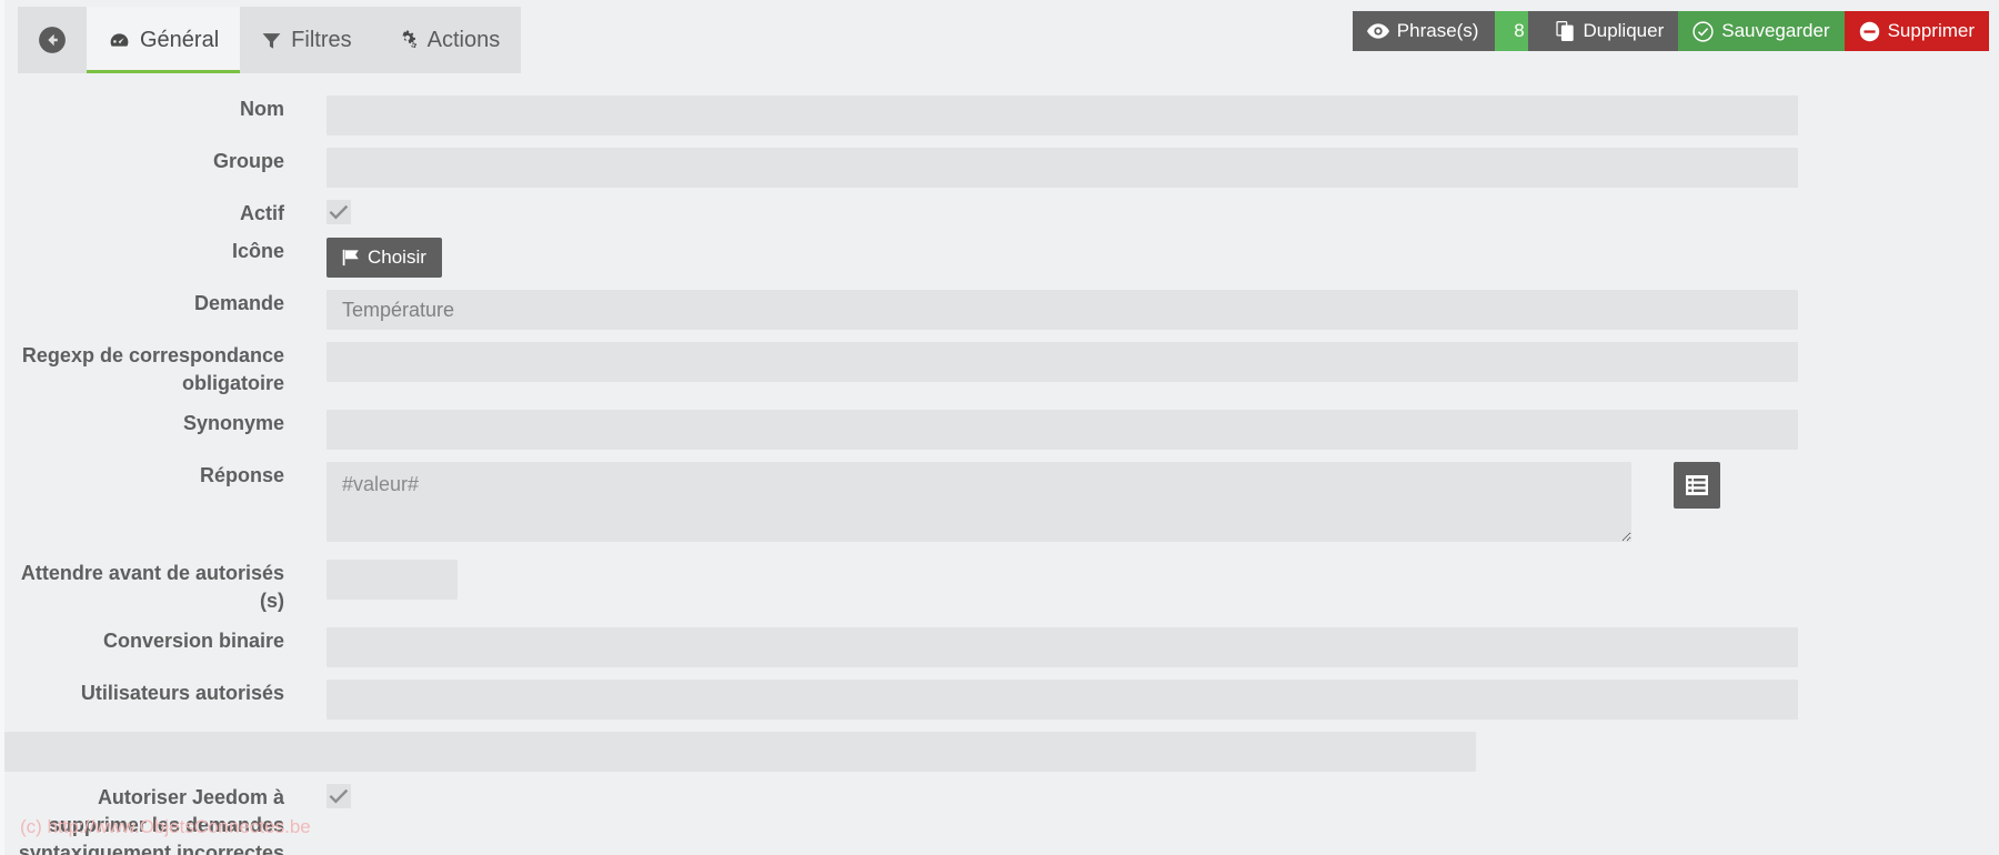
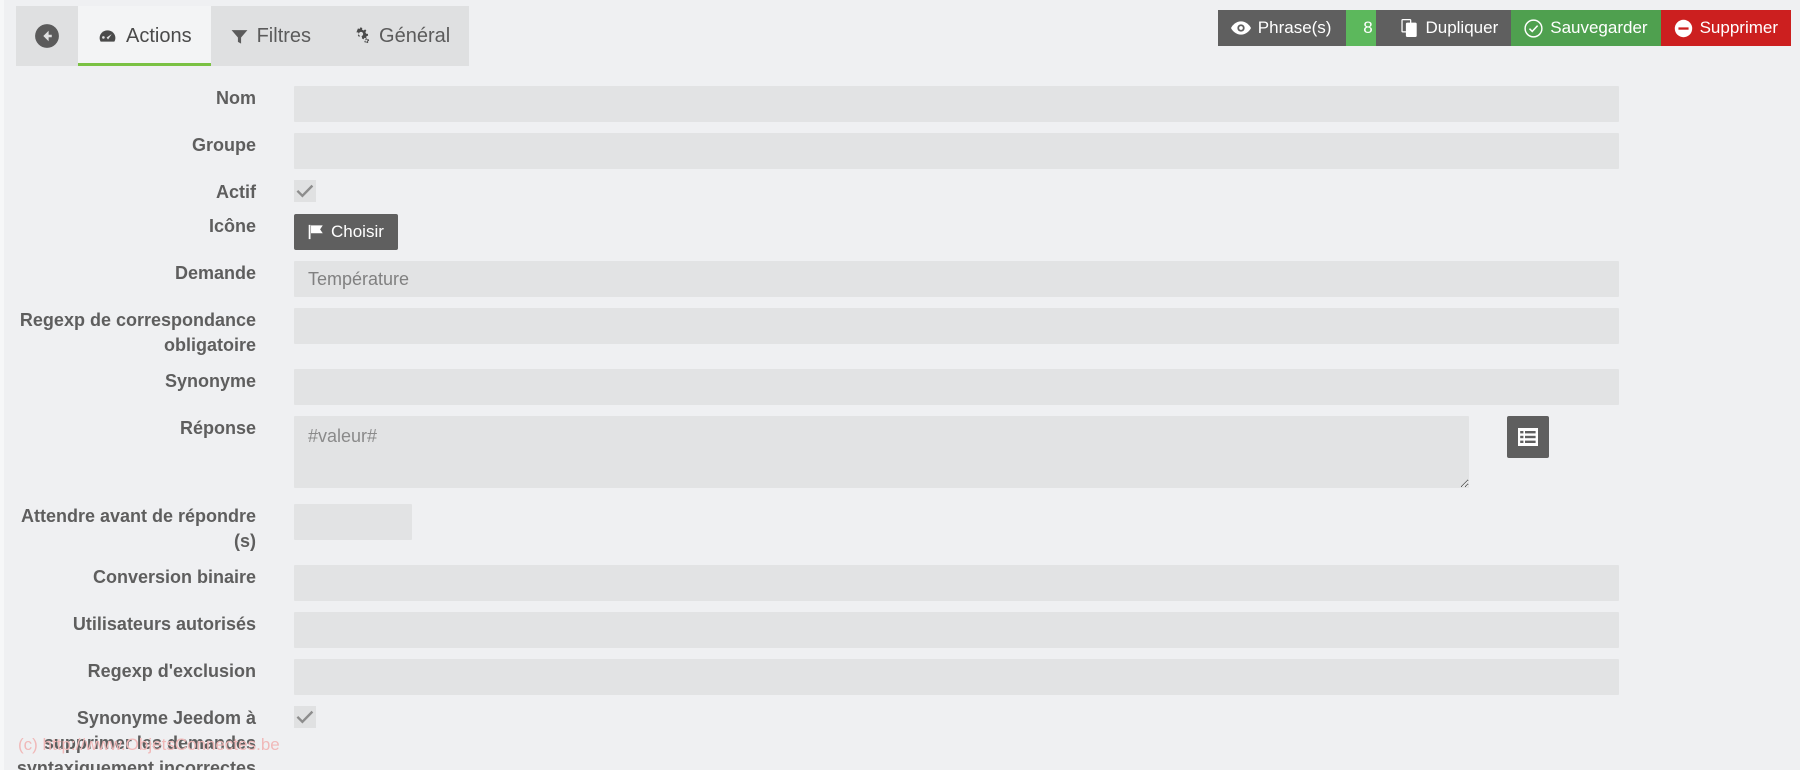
- Général
+ Actions
  Filtres
- Actions
+ Général
  Phrase(s)
  8
  Dupliquer
  Sauvegarder
  Supprimer
  Nom
  Groupe
  Actif
  Icône
  Choisir
  Demande
  Température
  Regexp de correspondance obligatoire
  Synonyme
  Réponse
  #valeur#
- Attendre avant de autorisés (s)
+ Attendre avant de répondre (s)
  Conversion binaire
  Utilisateurs autorisés
+ Regexp d'exclusion
- Autoriser Jeedom à supprimer les demandes syntaxiquement incorrectes
+ Synonyme Jeedom à supprimer les demandes syntaxiquement incorrectes
  (c) http://www.ObjetsConnectes.be
